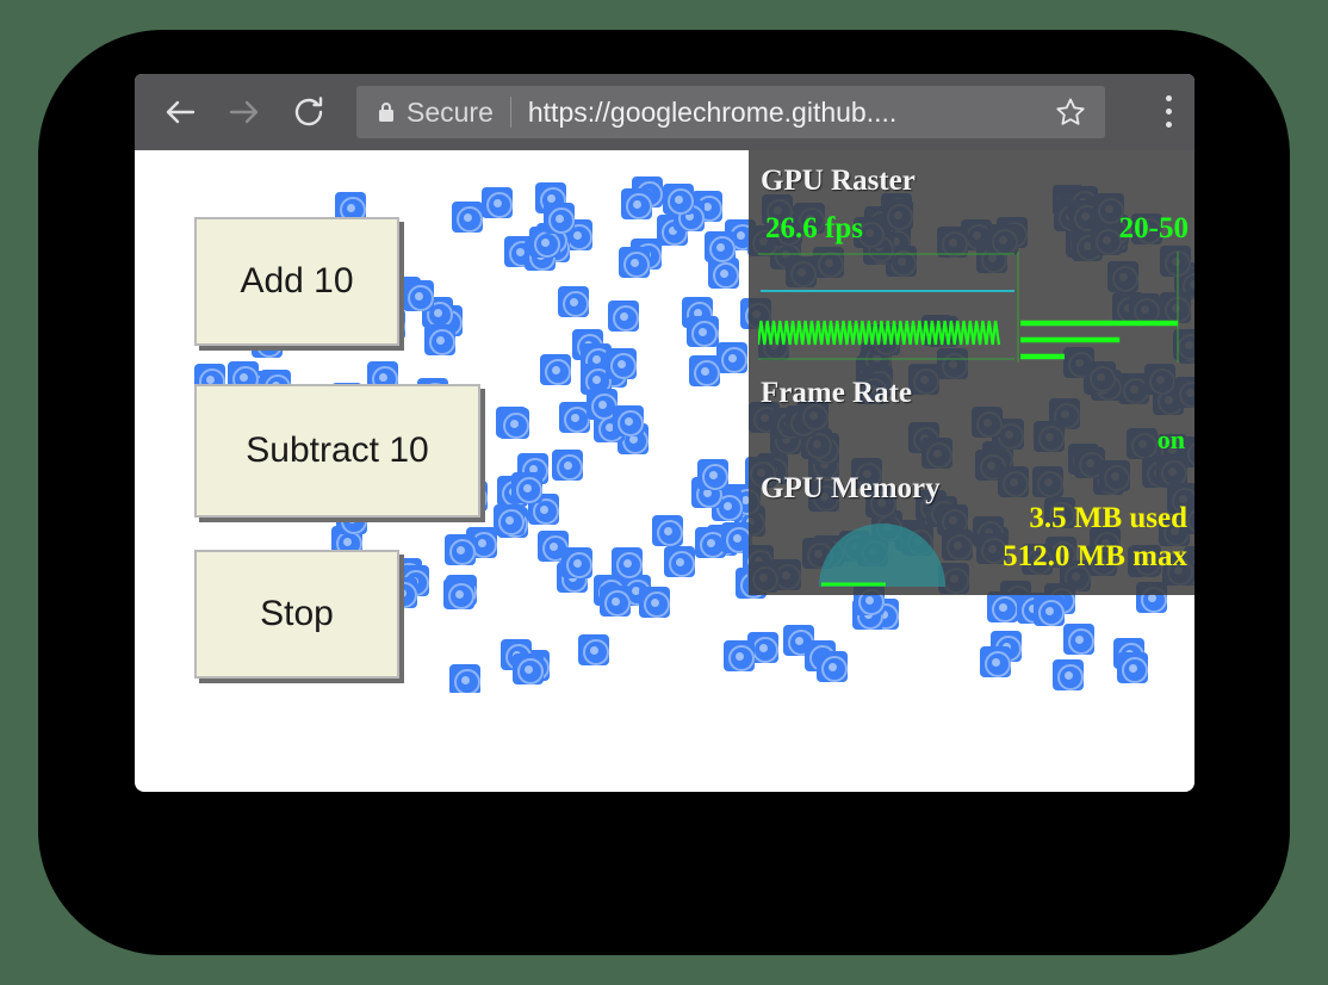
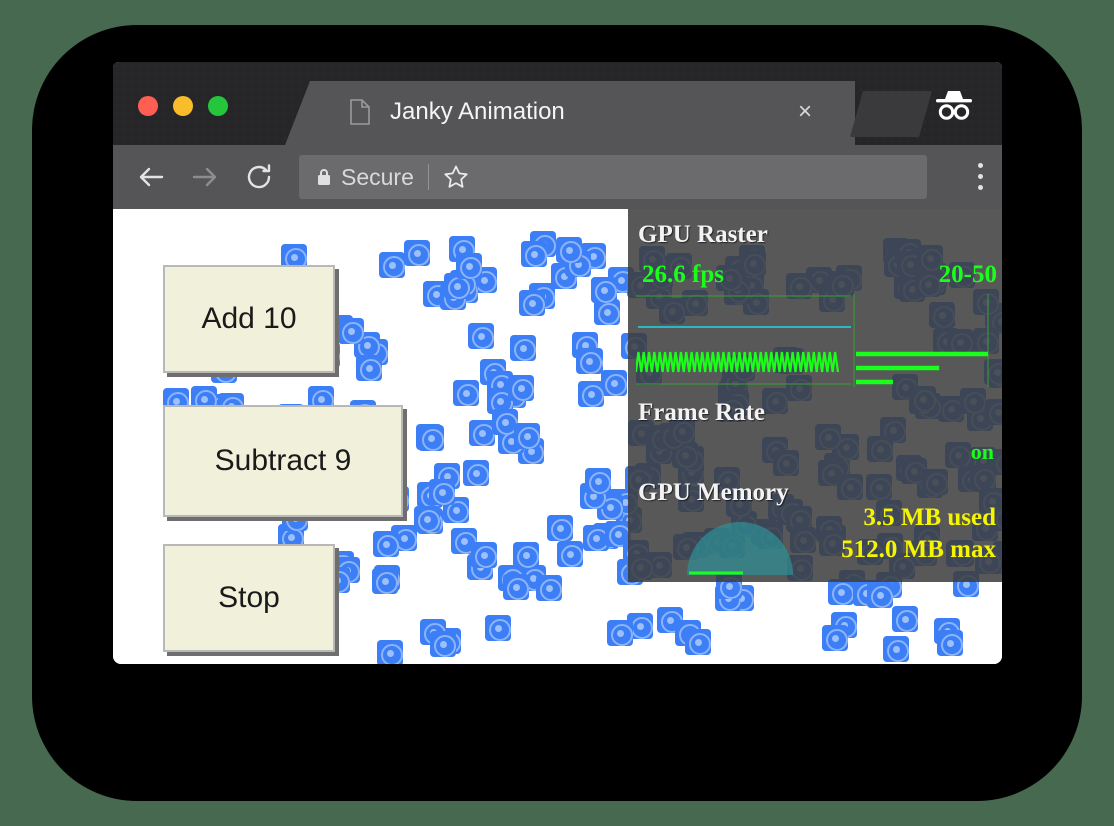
+ Janky Animation
+ ×
  Secure
- https://googlechrome.github....
  Add 10
- Subtract 10
+ Subtract 9
  Stop
  GPU Raster
  26.6 fps
  20-50
  Frame Rate
  on
  GPU Memory
  3.5 MB used
  512.0 MB max
